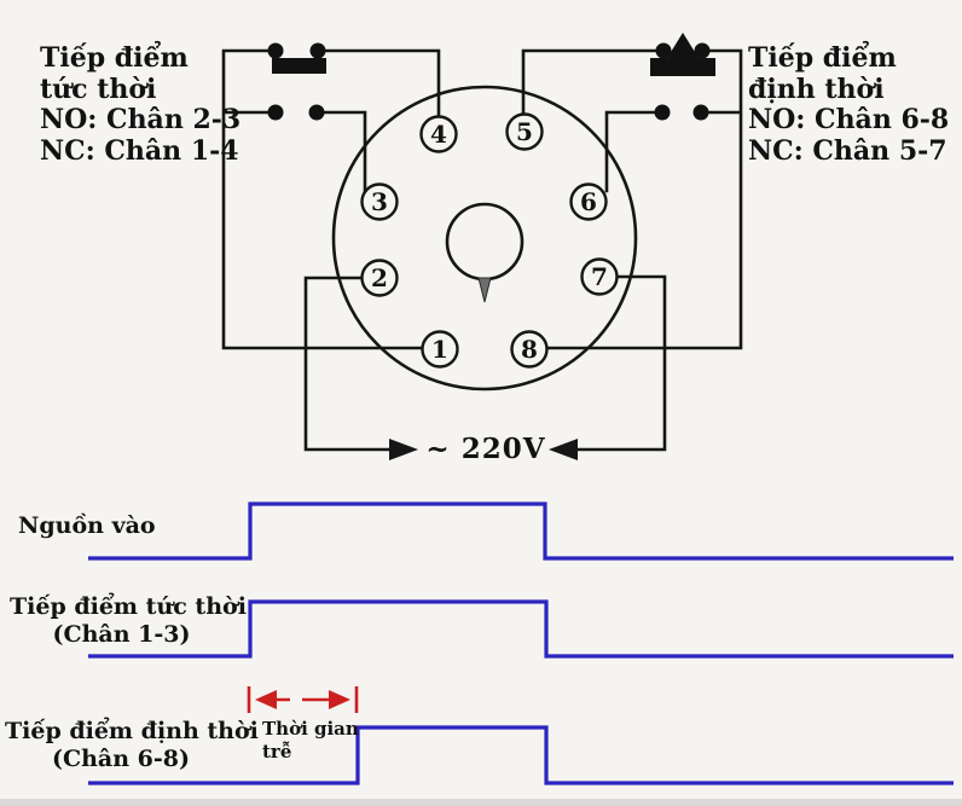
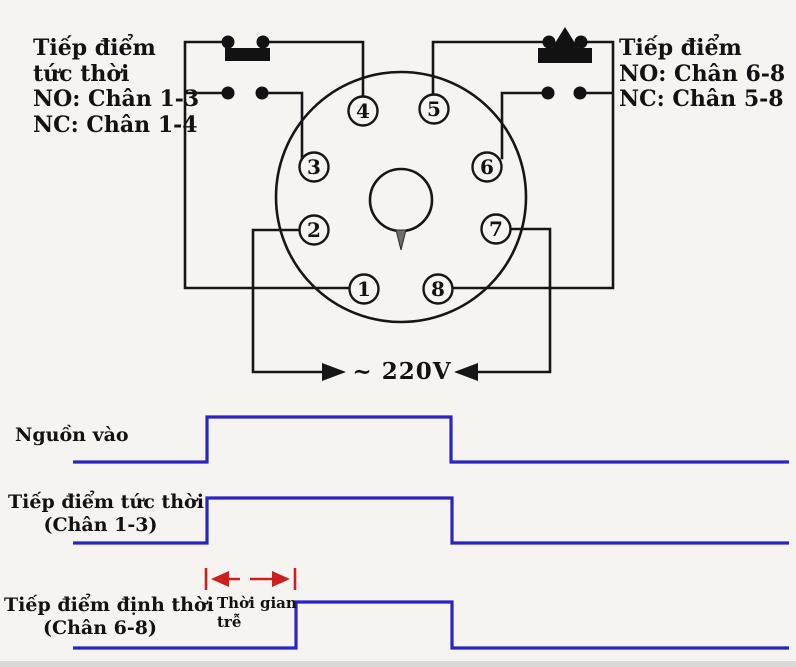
  1
  2
  3
  4
  5
  6
  7
  8
  Tiếp điểm
  tức thời
- NO: Chân 2-3
+ NO: Chân 1-3
  NC: Chân 1-4
  Tiếp điểm
- định thời
  NO: Chân 6-8
- NC: Chân 5-7
+ NC: Chân 5-8
  ~ 220V
  Nguồn vào
  Tiếp điểm tức thời
  (Chân 1-3)
  Tiếp điểm định thời
  (Chân 6-8)
  Thời gian
  trễ
